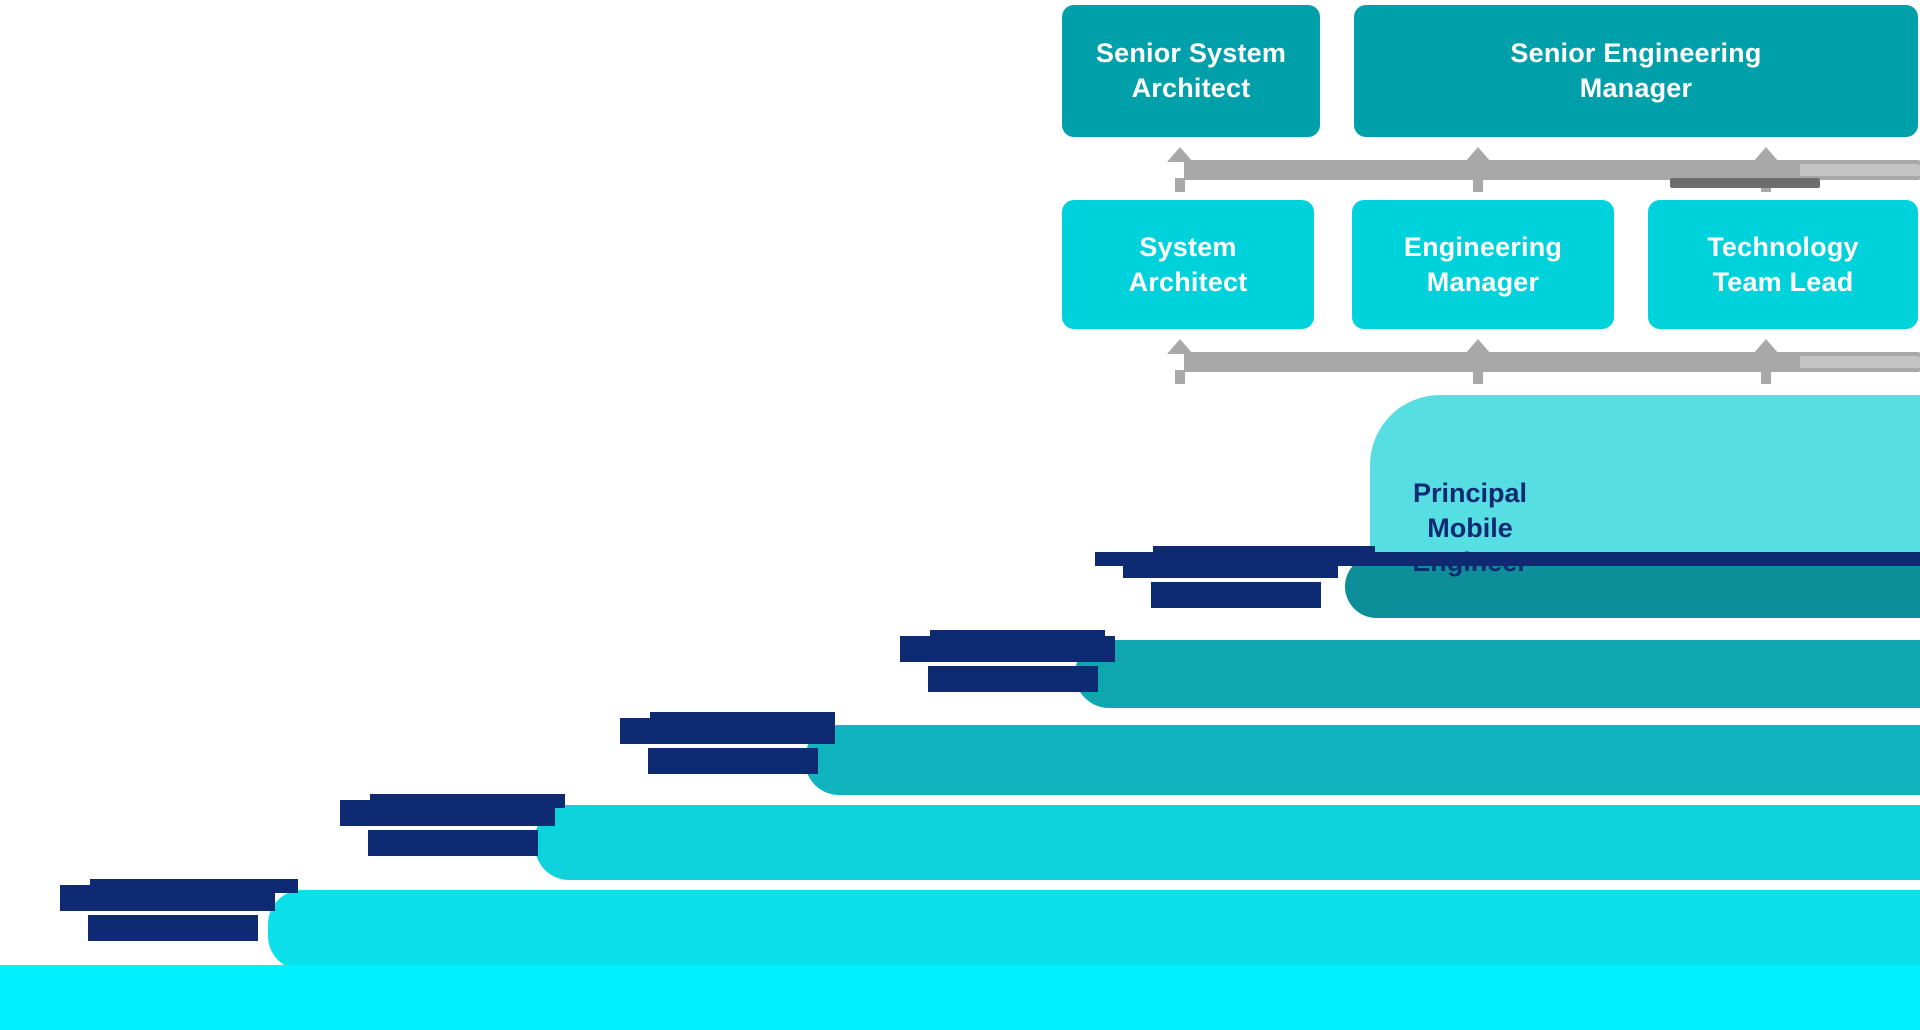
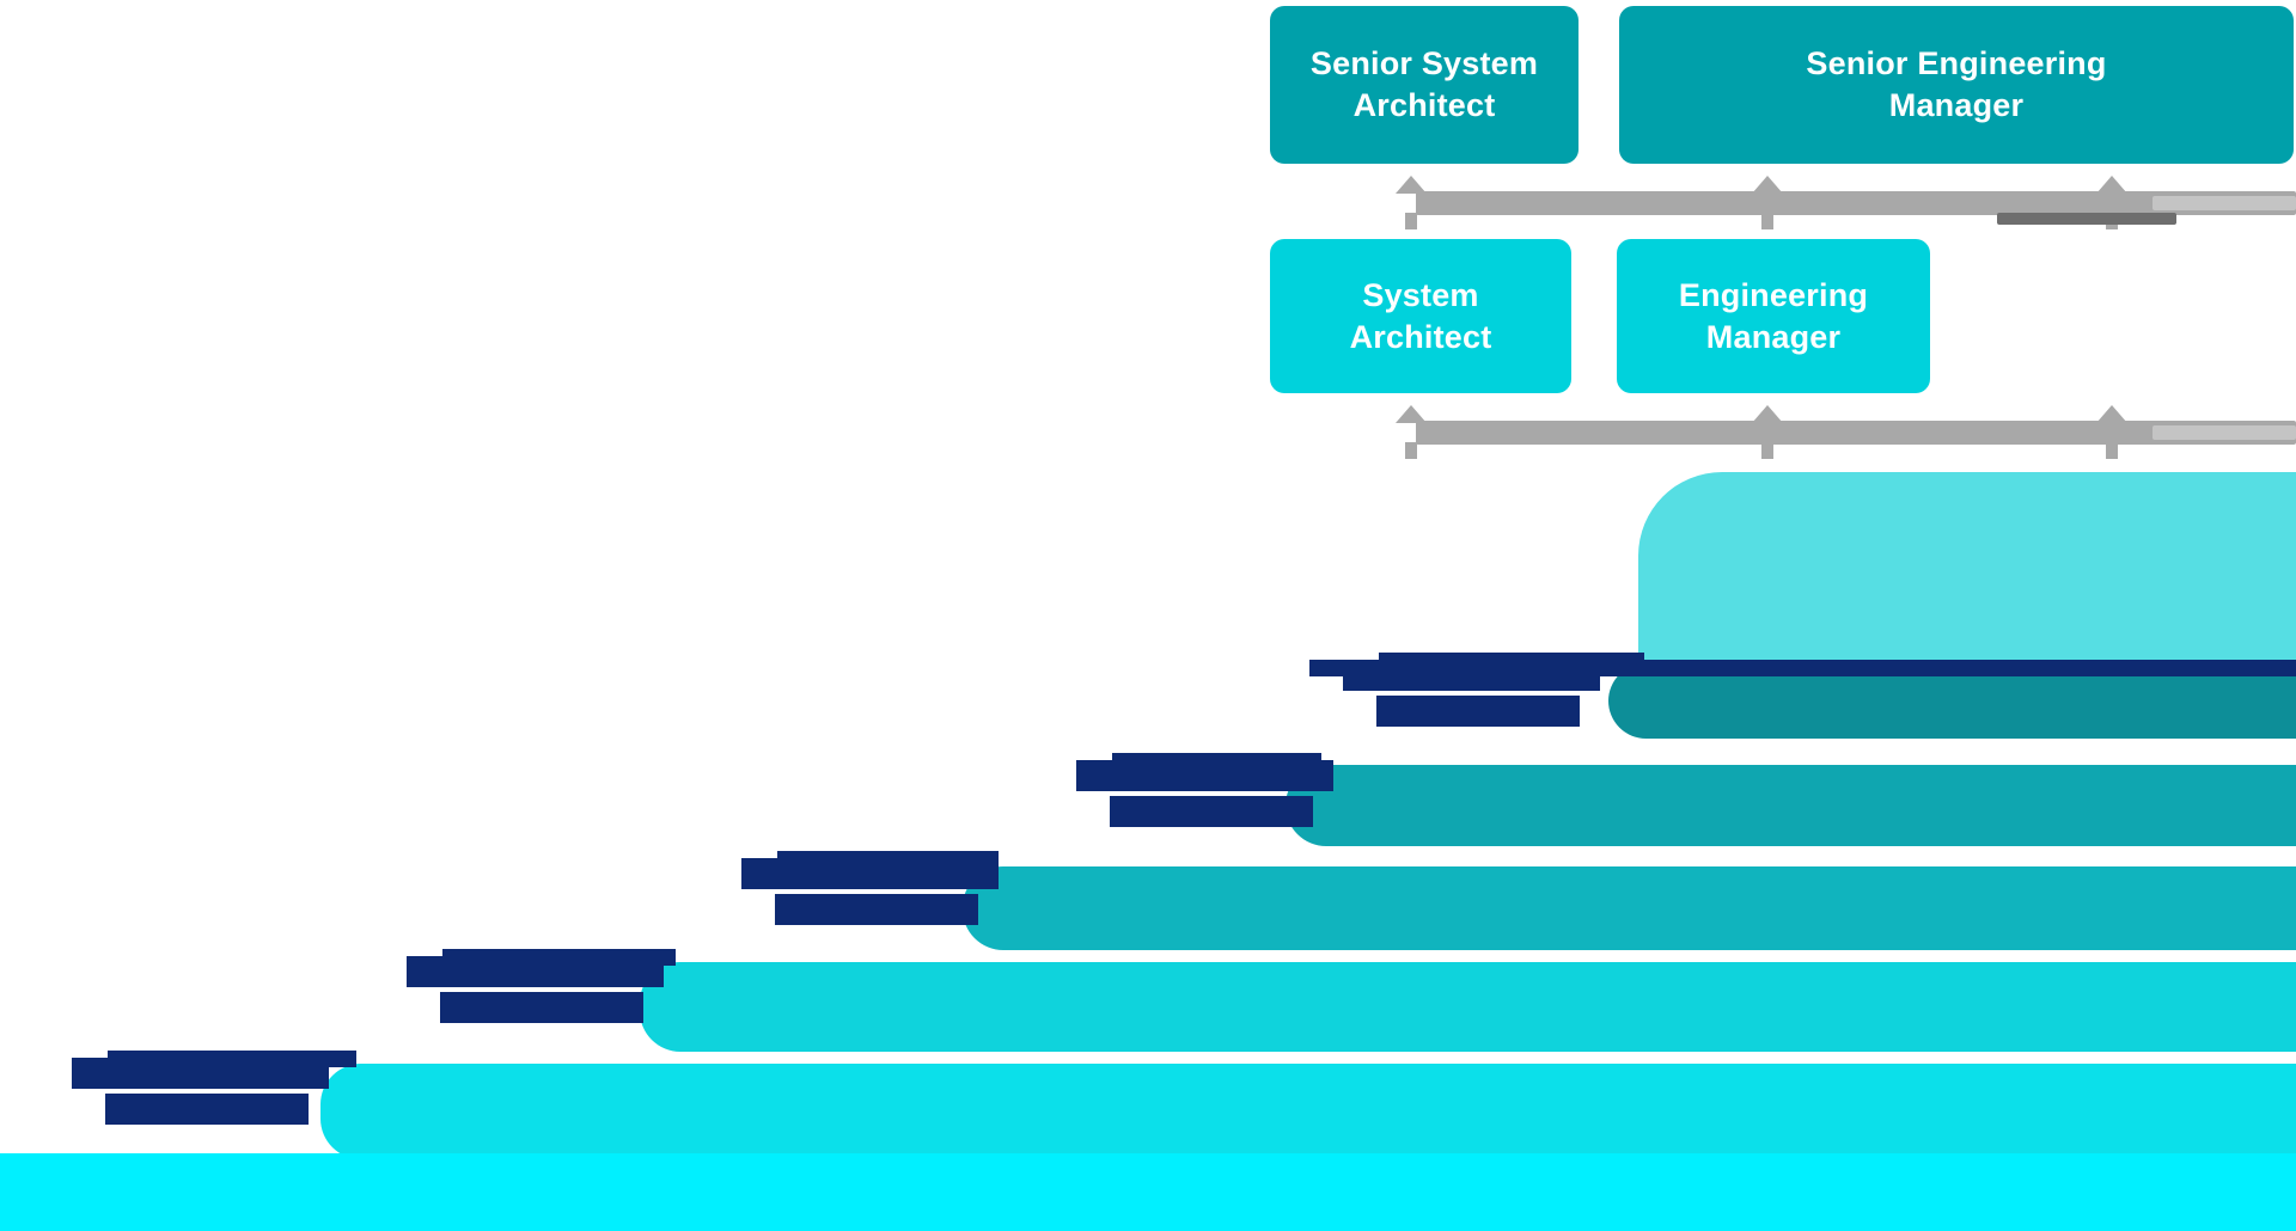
  Senior System
  Architect
  Senior Engineering
  Manager
  System
  Architect
  Engineering
  Manager
- Technology
- Team Lead
- Principal Mobile
- Engineer
